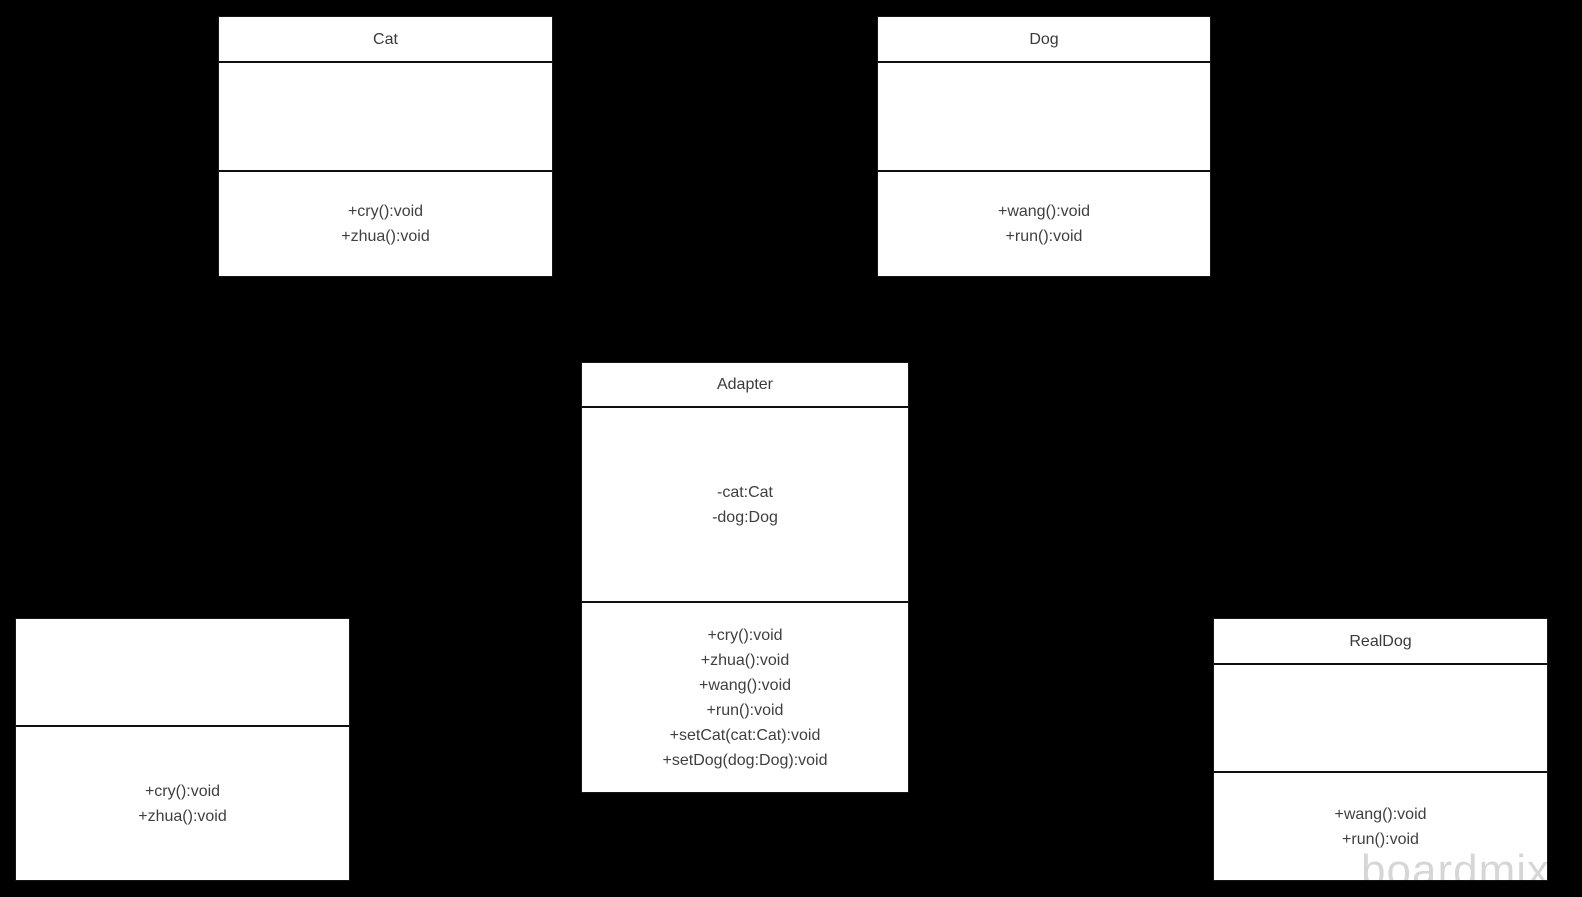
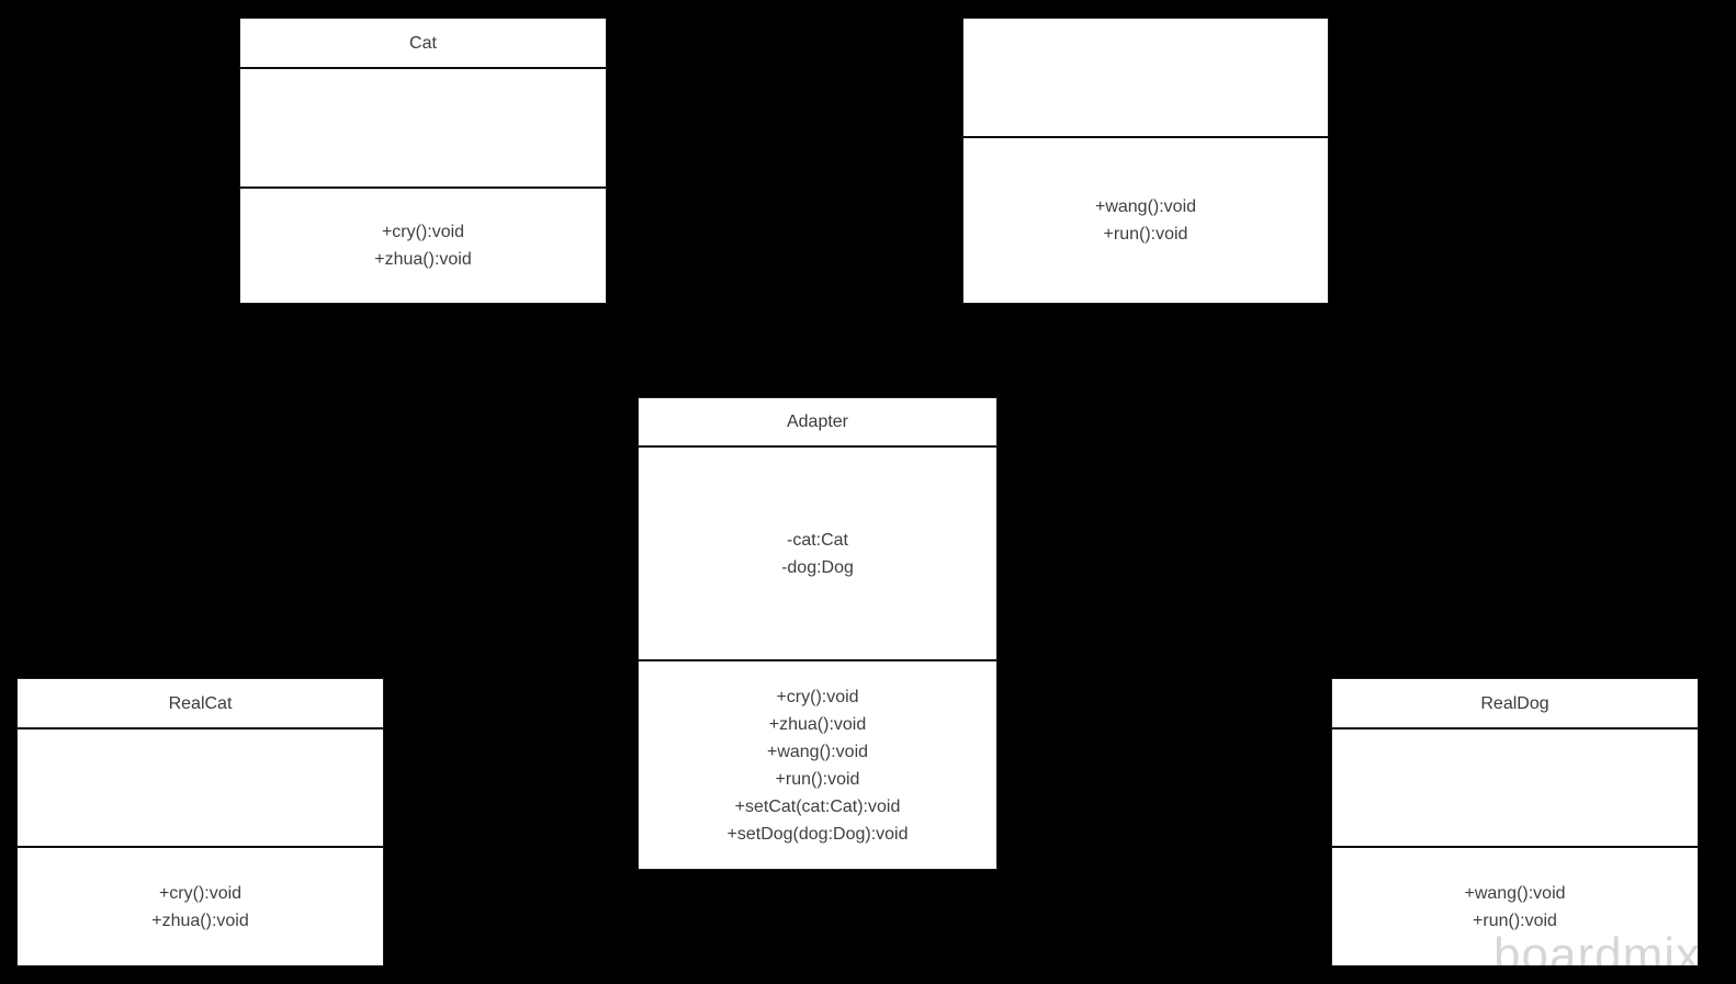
  Cat
  +cry():void
  +zhua():void
- Dog
  +wang():void
  +run():void
  Adapter
  -cat:Cat
  -dog:Dog
  +cry():void
  +zhua():void
  +wang():void
  +run():void
  +setCat(cat:Cat):void
  +setDog(dog:Dog):void
+ RealCat
  +cry():void
  +zhua():void
  RealDog
  +wang():void
  +run():void
  boardmix
